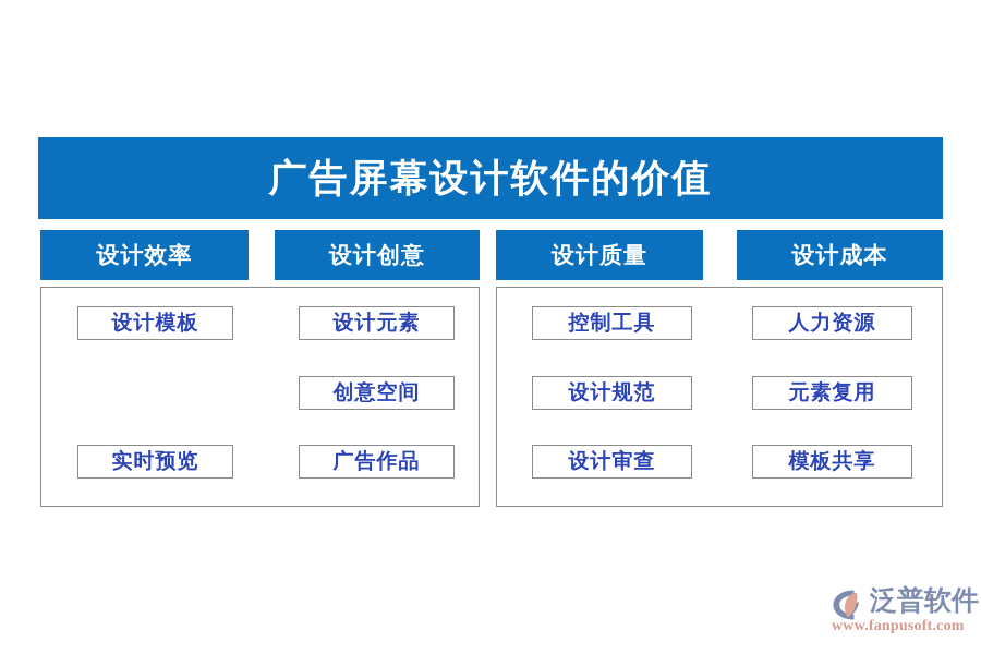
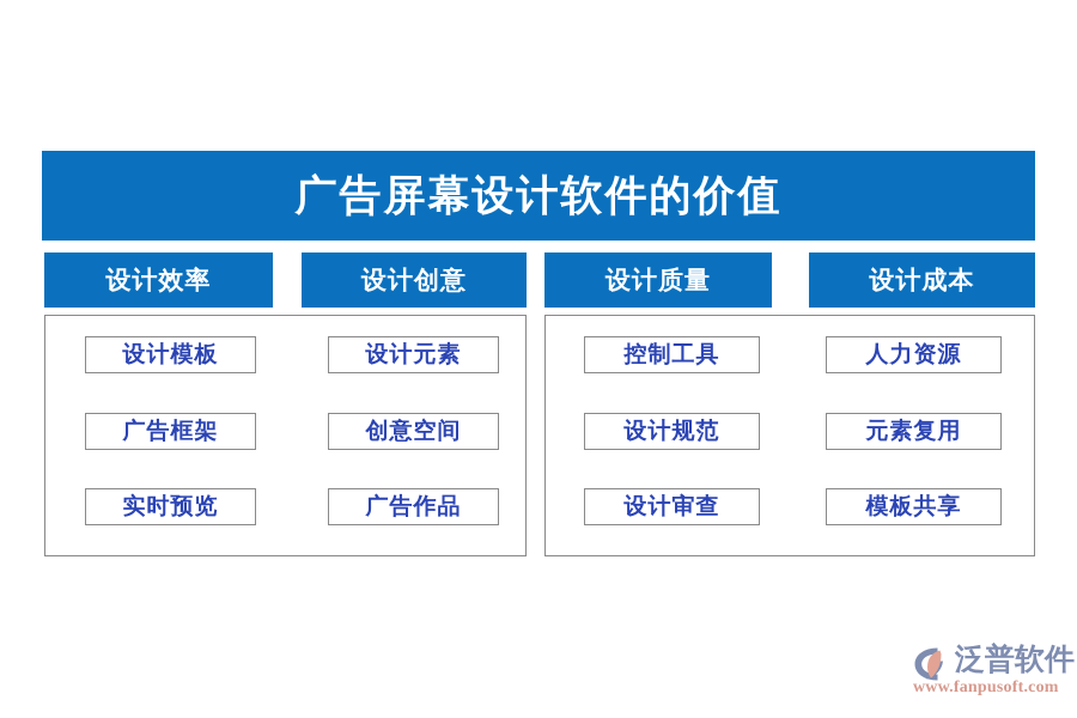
  广告屏幕设计软件的价值
  设计效率
  设计创意
  设计质量
  设计成本
  设计模板
+ 广告框架
  实时预览
  设计元素
  创意空间
  广告作品
  控制工具
  设计规范
  设计审查
  人力资源
  元素复用
  模板共享
  泛普软件
  www.fanpusoft.com
